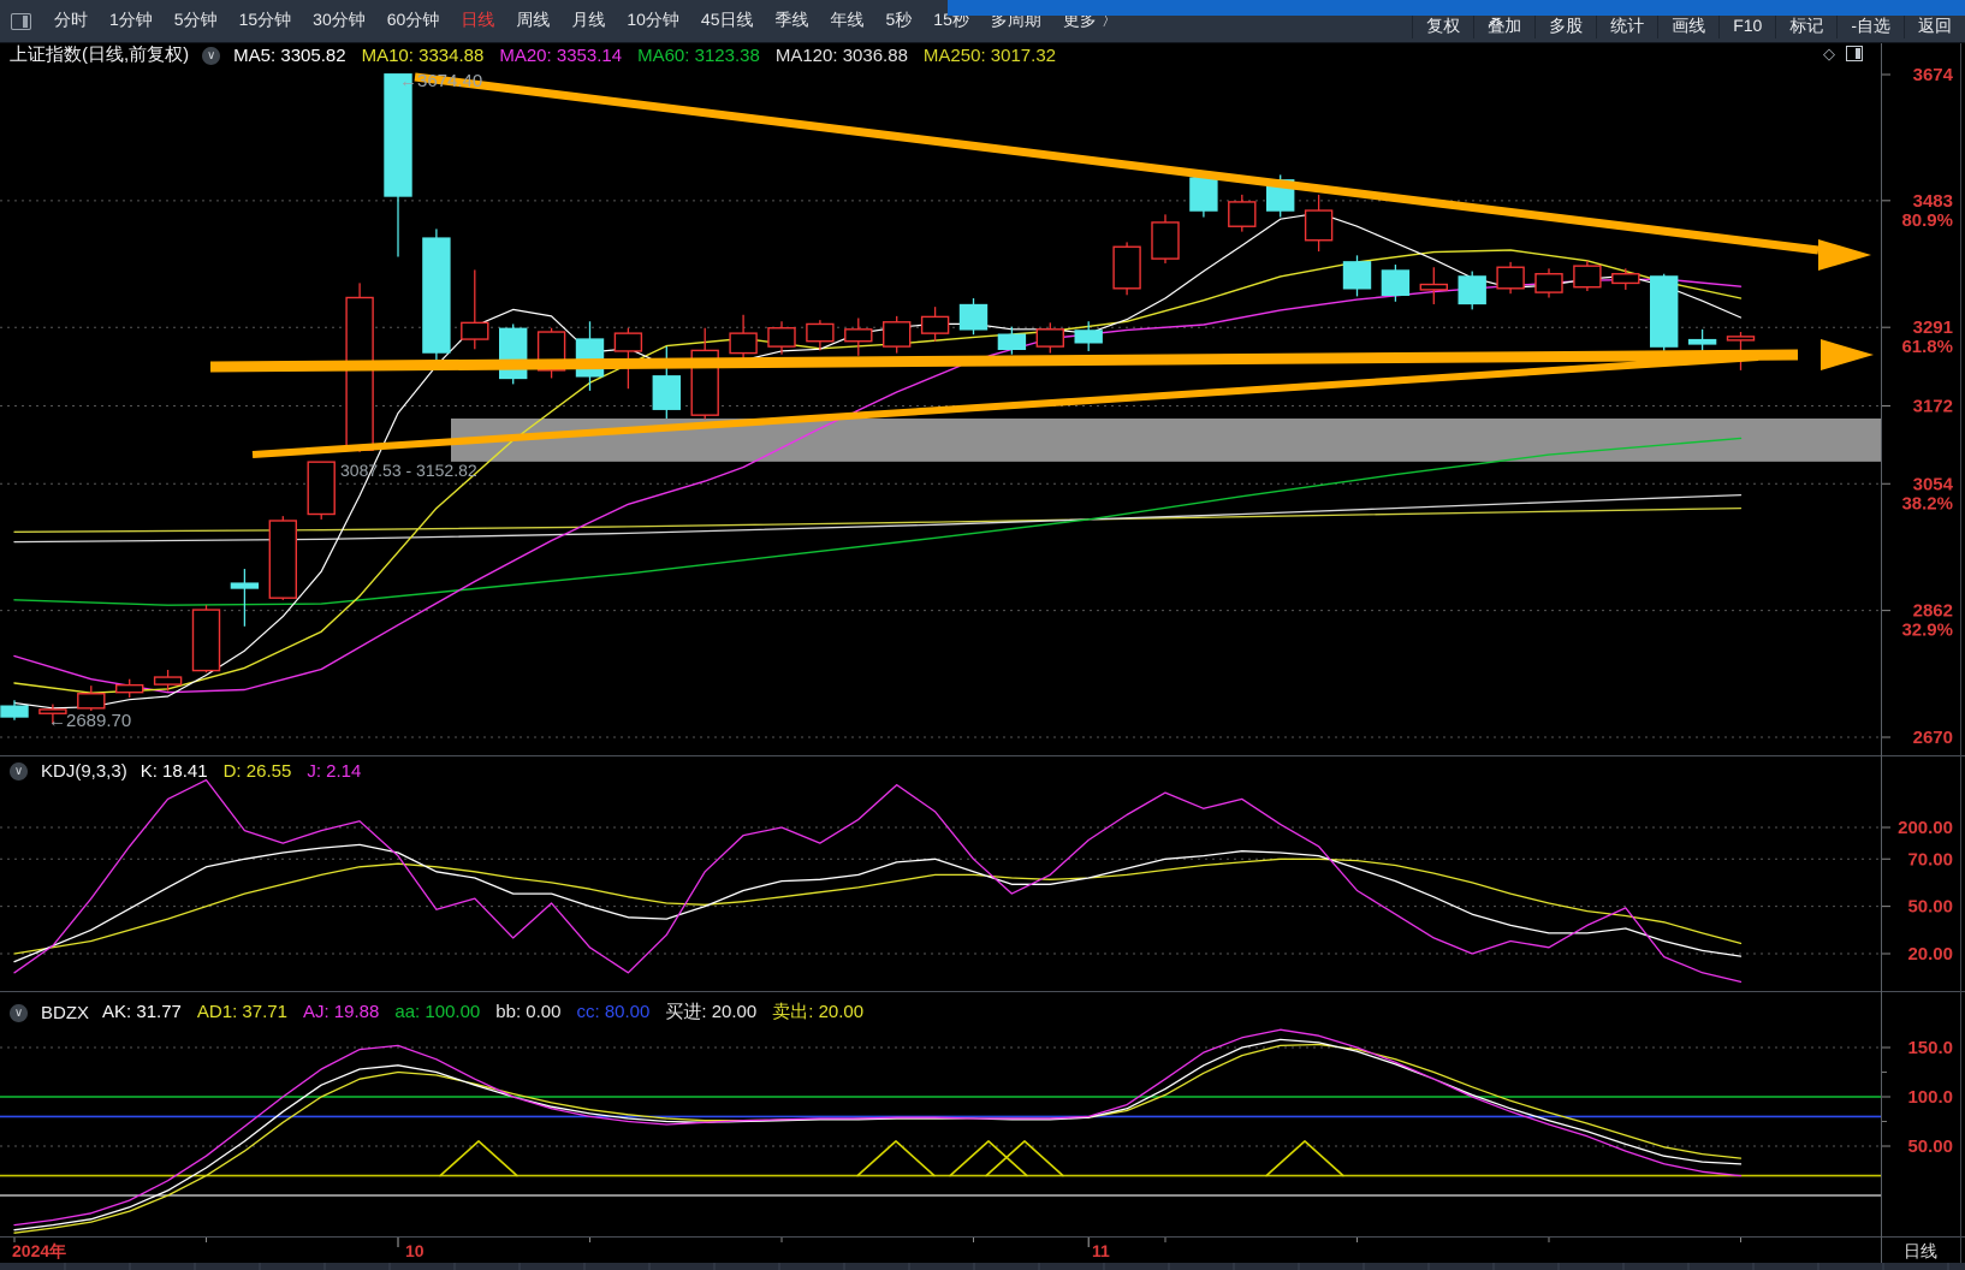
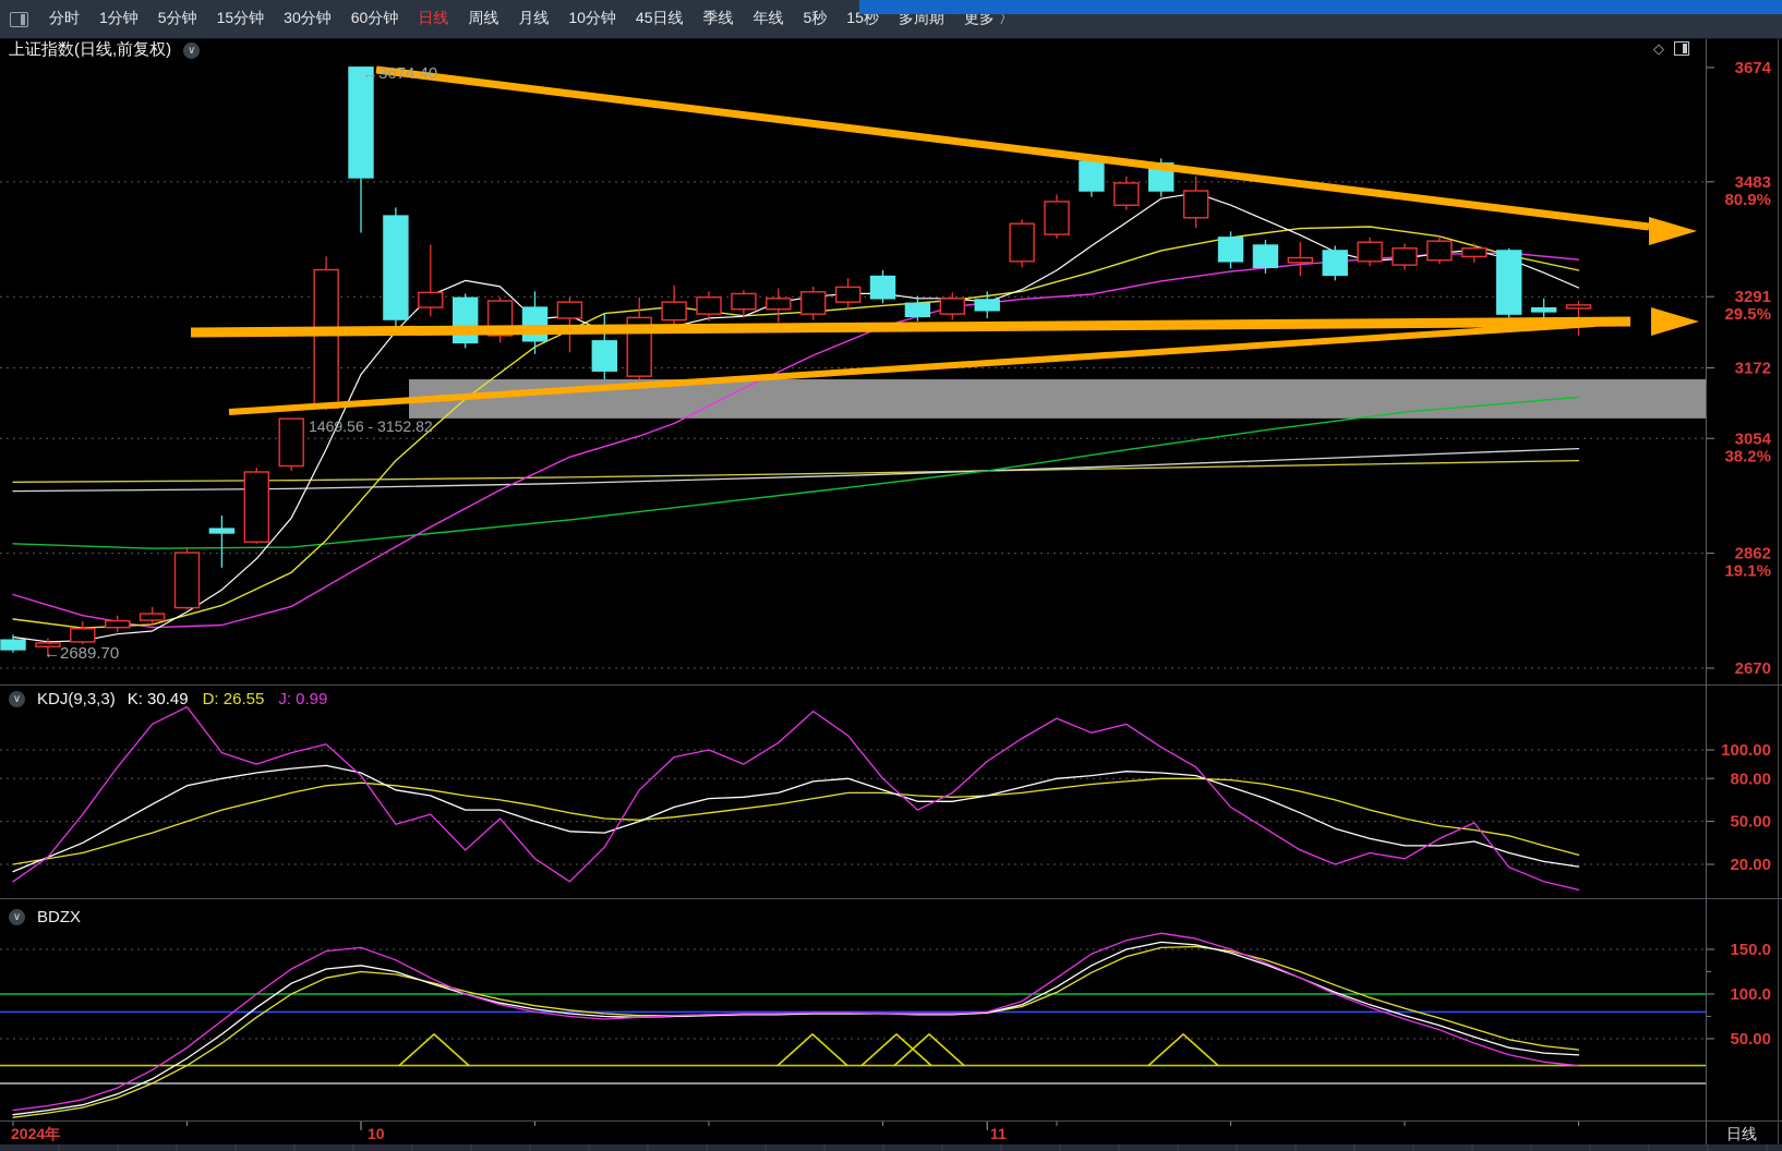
  分时
  1分钟
  5分钟
  15分钟
  30分钟
  60分钟
  日线
  周线
  月线
  10分钟
  45日线
  季线
  年线
  5秒
  15秒
  多周期
  更多 〉
- 复权
- 叠加
- 多股
- 统计
- 画线
- F10
- 标记
- -自选
- 返回
  3674
  3483
  80.9%
  3291
- 61.8%
+ 29.5%
  3172
  3054
  38.2%
  2862
- 32.9%
+ 19.1%
  2670
- 200.00
+ 100.00
- 70.00
+ 80.00
  50.00
  20.00
  150.0
  100.0
  50.00
  2024年
  10
  11
  日线
  上证指数(日线,前复权)
  ∨
- MA5: 3305.82
- MA10: 3334.88
- MA20: 3353.14
- MA60: 3123.38
- MA120: 3036.88
- MA250: 3017.32
  ◇
  ←3674.40
  ←2689.70
- 3087.53 - 3152.82
+ 1469.56 - 3152.82
  ∨
  KDJ(9,3,3)
- K: 18.41
+ K: 30.49
  D: 26.55
- J: 2.14
+ J: 0.99
  ∨
  BDZX
- AK: 31.77
- AD1: 37.71
- AJ: 19.88
- aa: 100.00
- bb: 0.00
- cc: 80.00
- 买进: 20.00
- 卖出: 20.00
